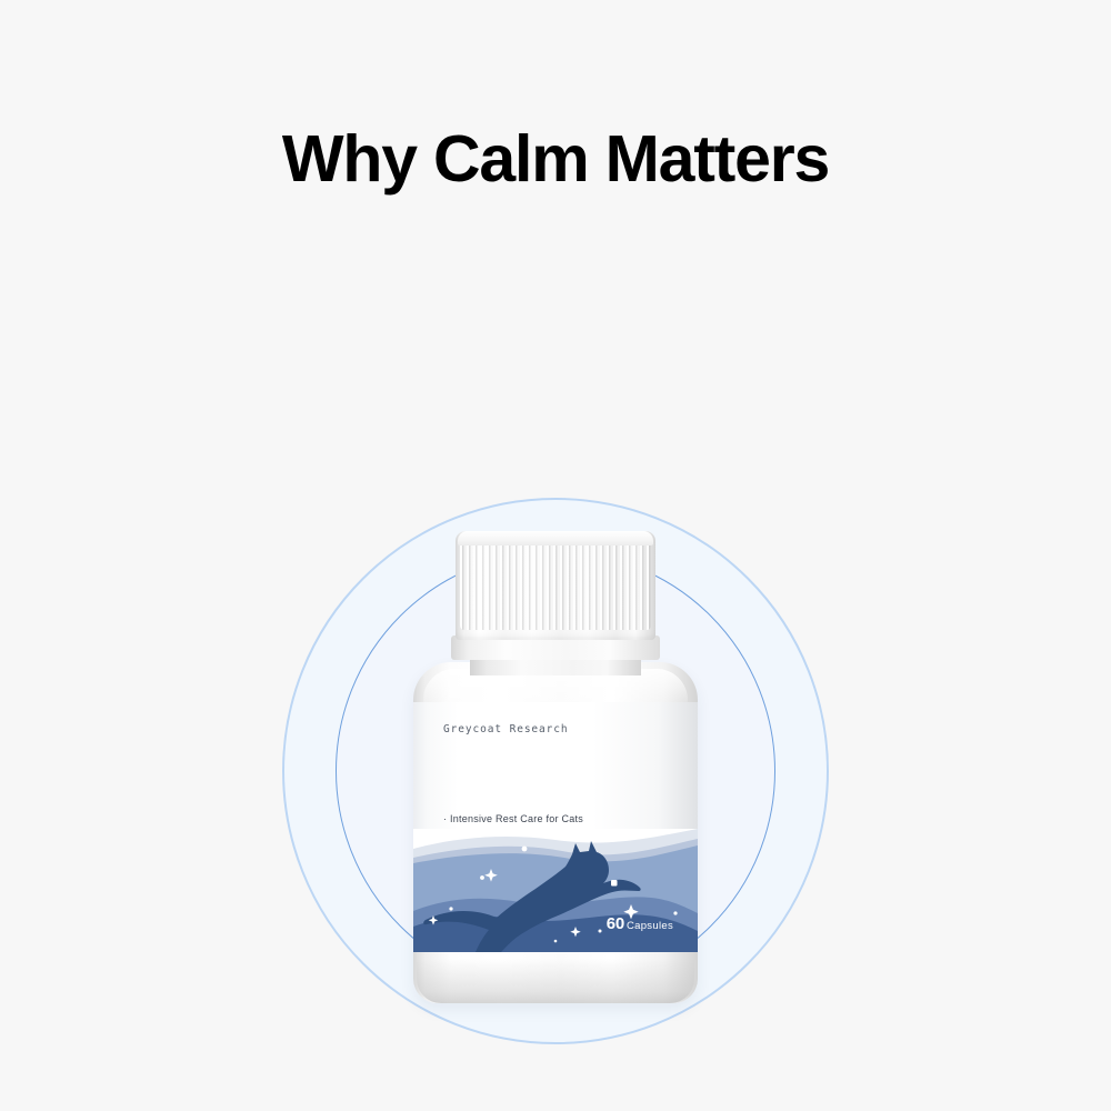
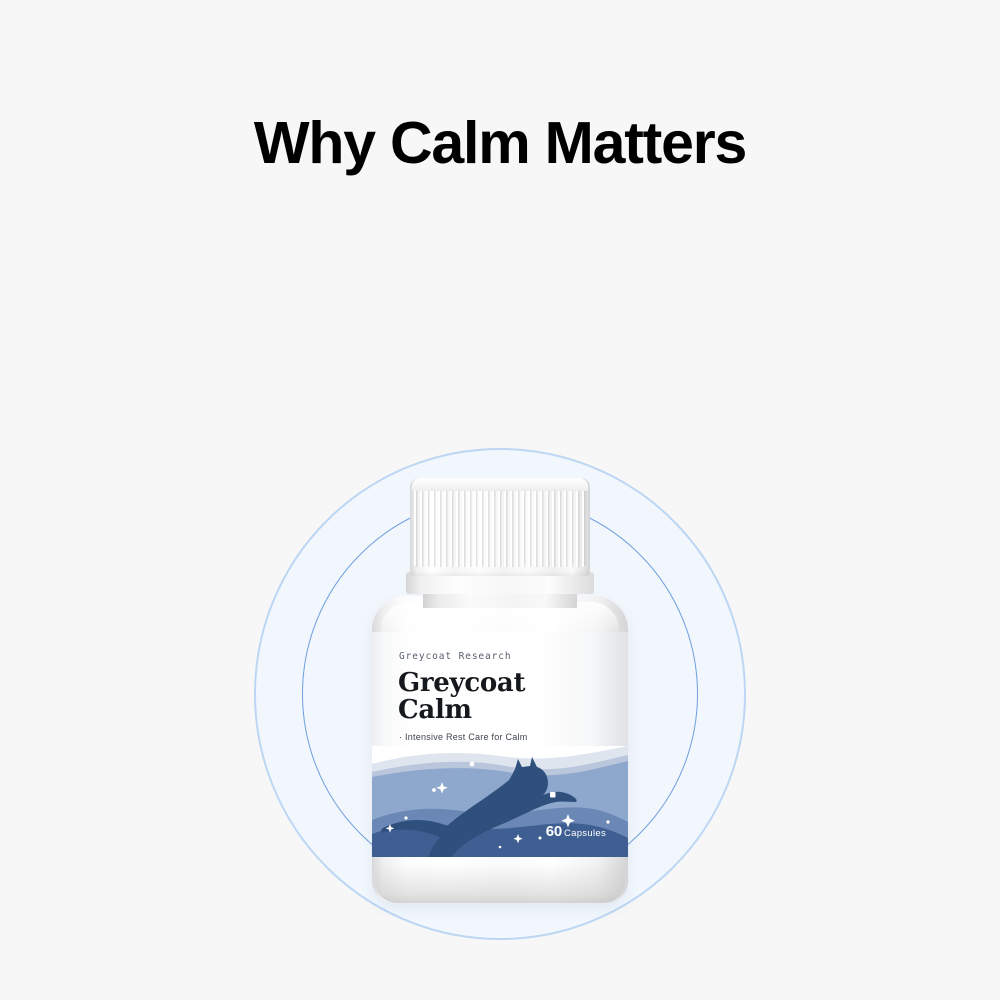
  Greycoat Research
+ Greycoat
+ Calm
- · Intensive Rest Care for Cats
+ · Intensive Rest Care for Calm
  60 Capsules
  Why Calm Matters
